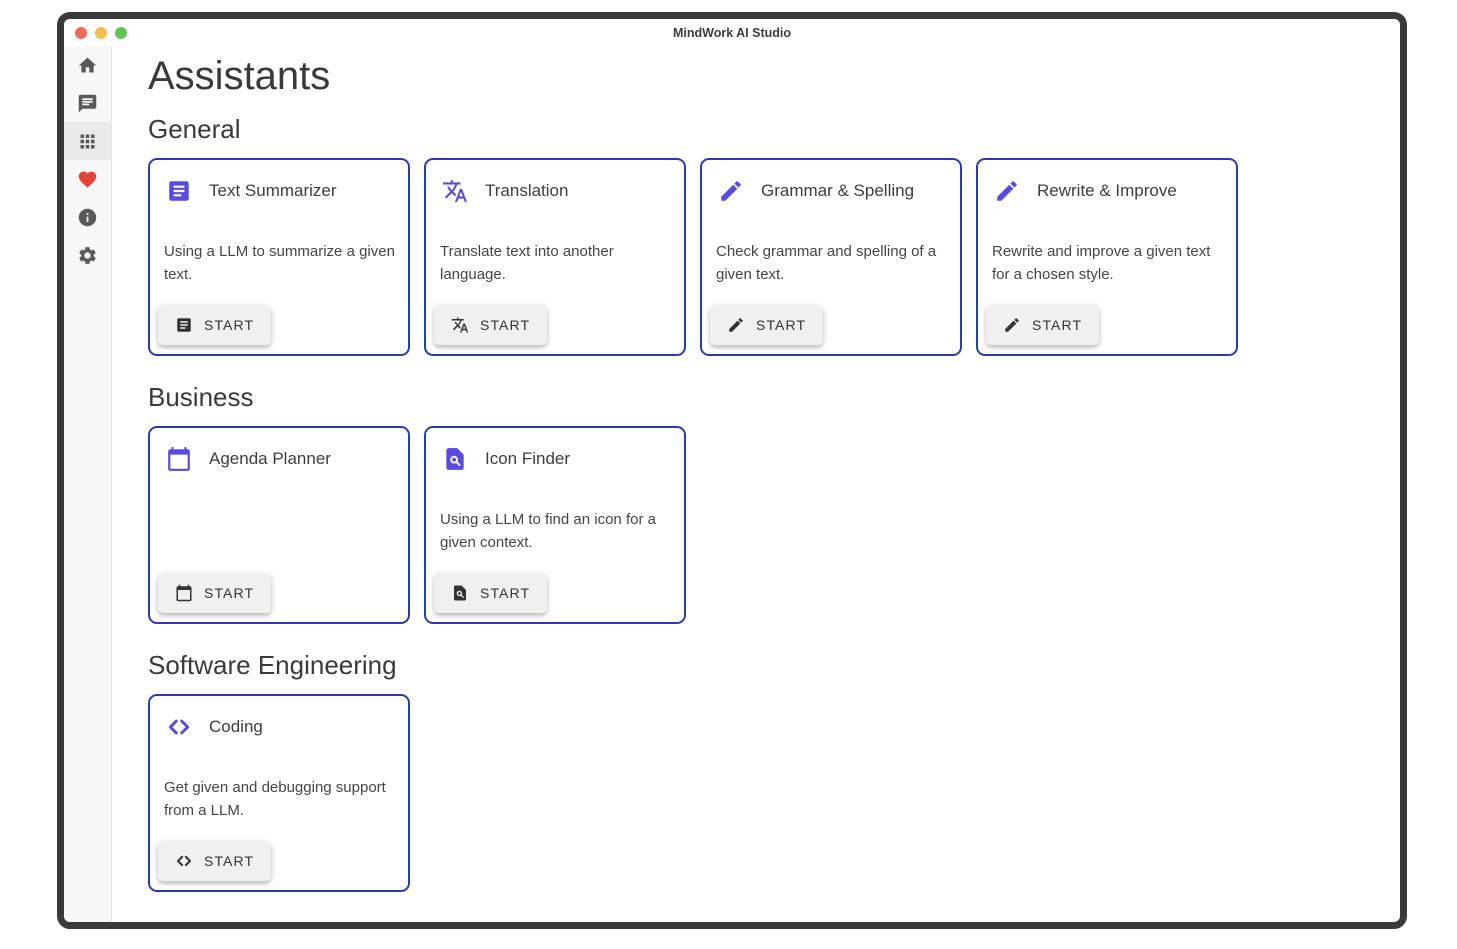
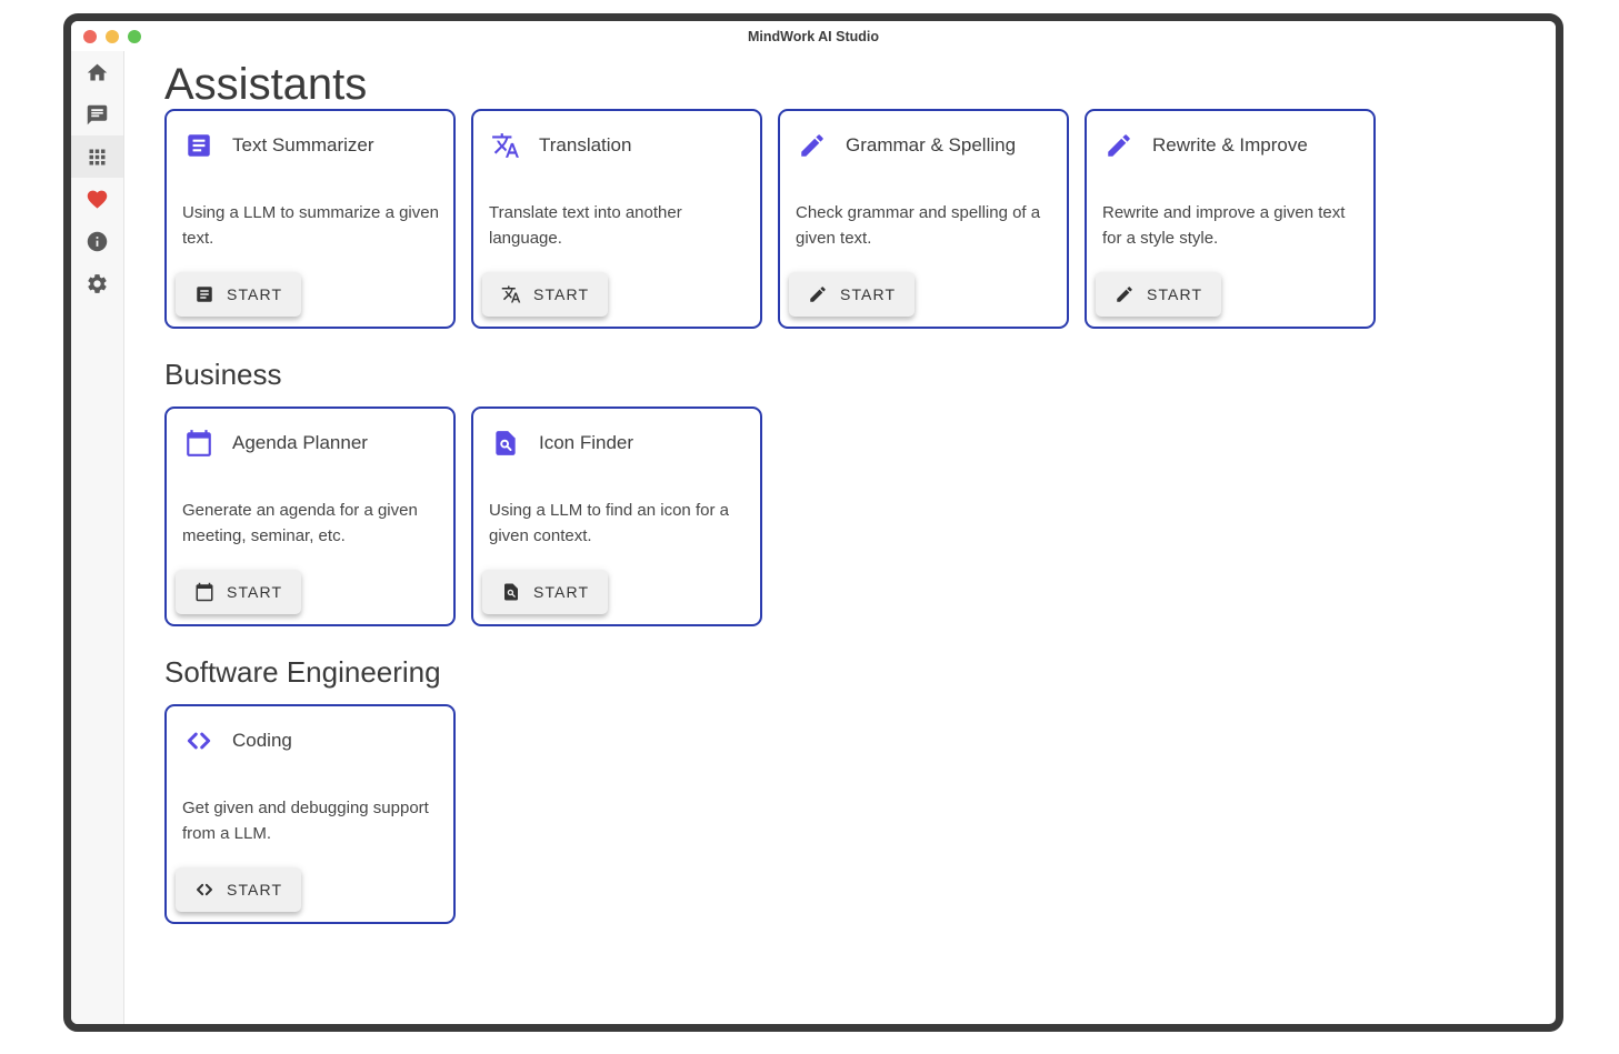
  MindWork AI Studio
  Assistants
- General
  Text Summarizer
  Using a LLM to summarize a given text.
  START
  Translation
  Translate text into another language.
  START
  Grammar & Spelling
  Check grammar and spelling of a given text.
  START
  Rewrite & Improve
- Rewrite and improve a given text for a chosen style.
+ Rewrite and improve a given text for a style style.
  START
  Business
  Agenda Planner
+ Generate an agenda for a given meeting, seminar, etc.
  START
  Icon Finder
  Using a LLM to find an icon for a given context.
  START
  Software Engineering
  Coding
  Get given and debugging support from a LLM.
  START
